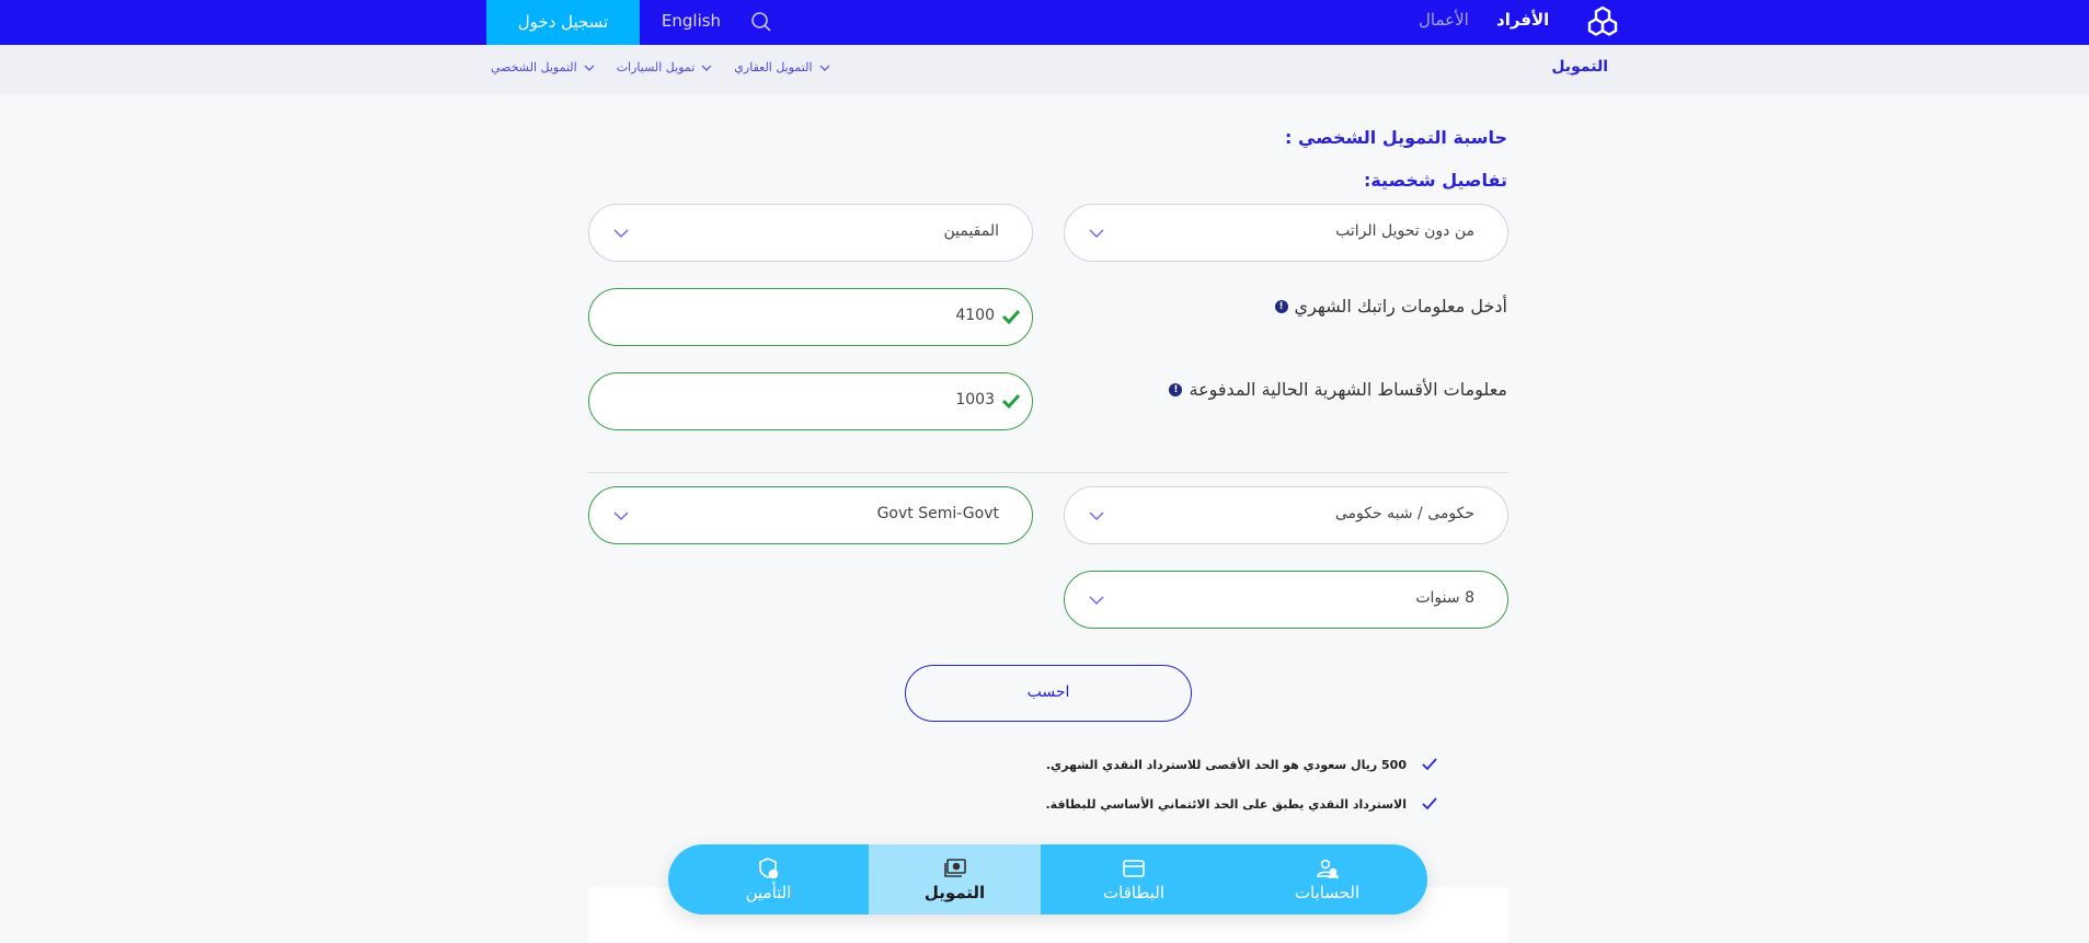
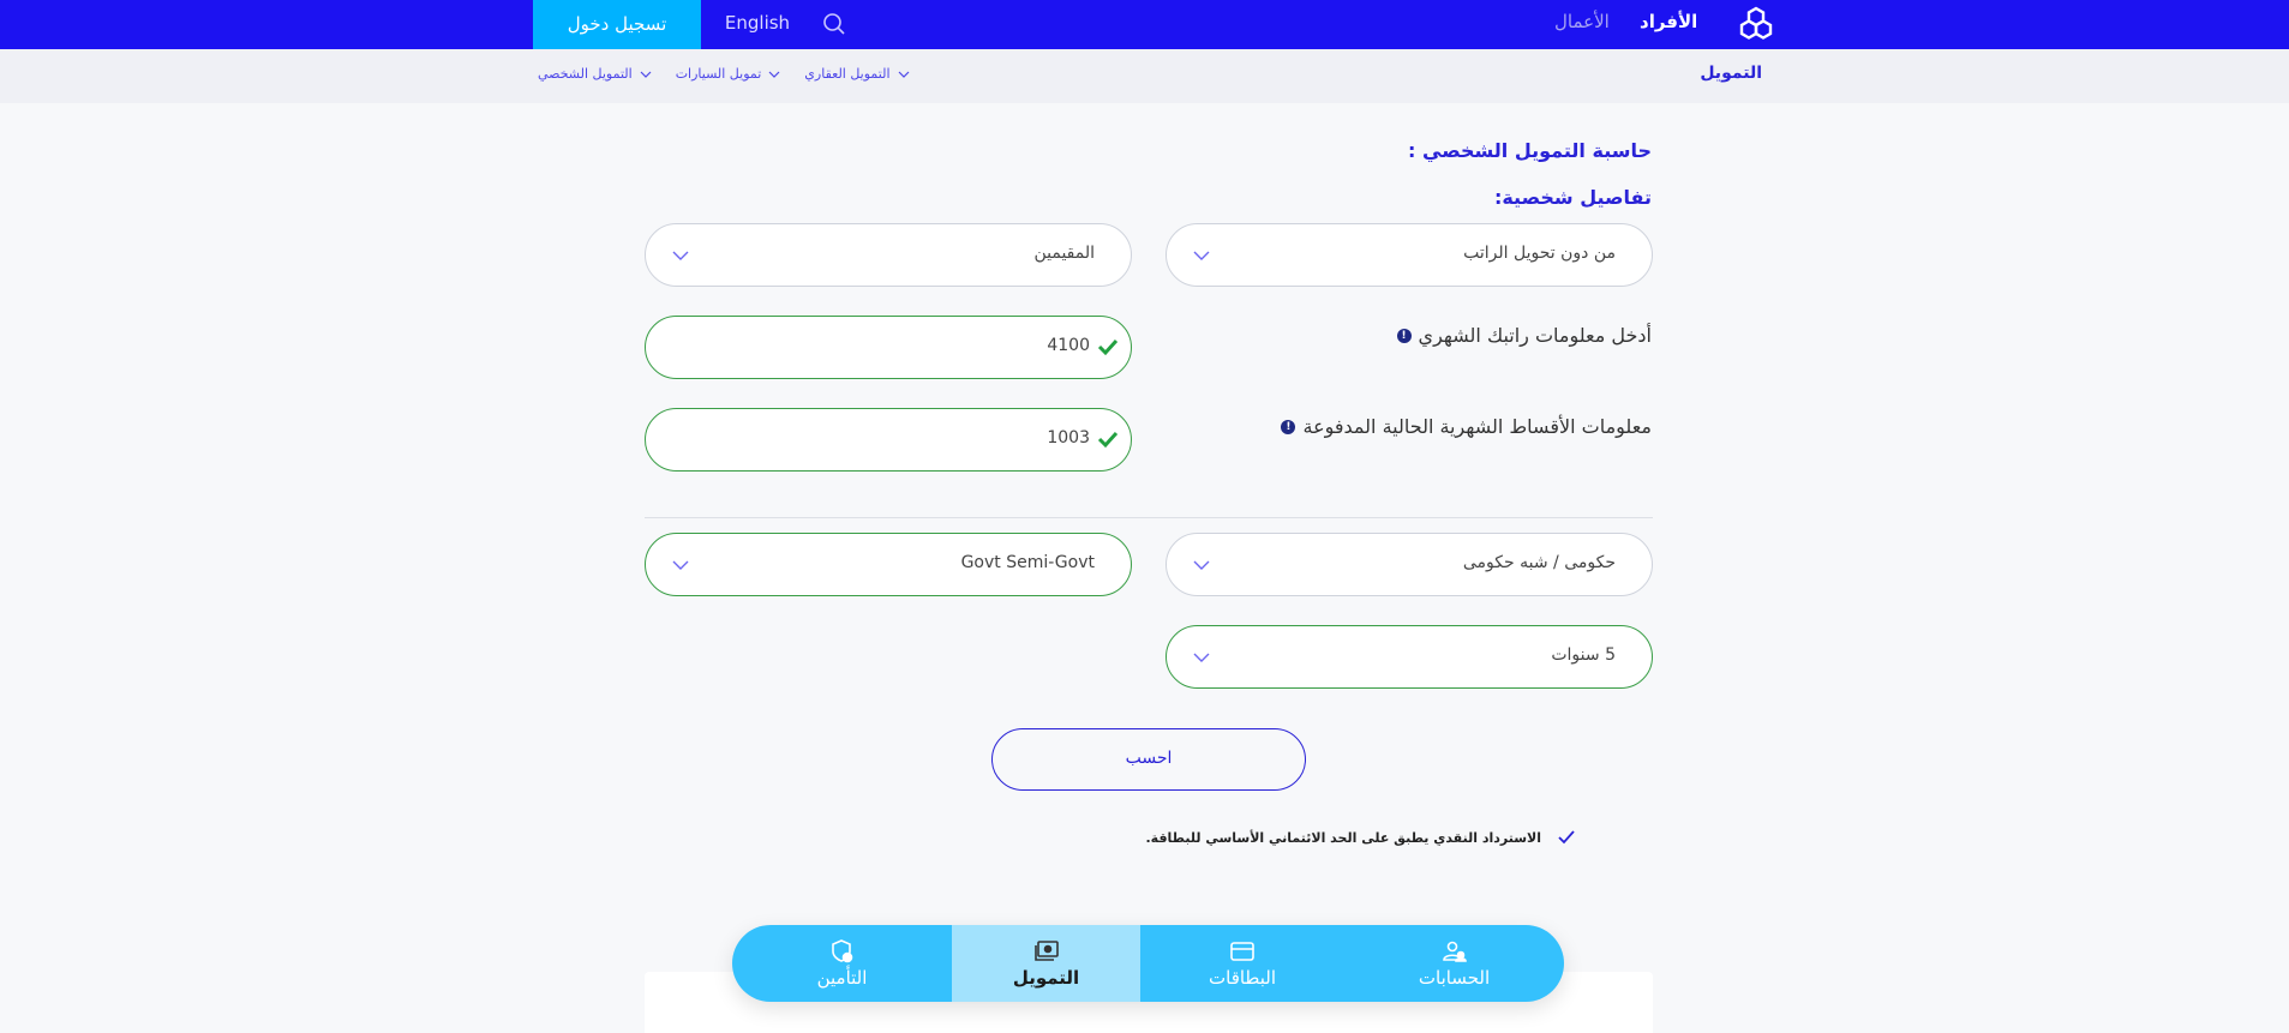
  الأفراد
  الأعمال
  English
  تسجيل دخول
  التمويل
  التمويل العقاري
  تمويل السيارات
  التمويل الشخصي
  حاسبة التمويل الشخصي :
  تفاصيل شخصية:
  من دون تحويل الراتب
  المقيمين
  أدخل معلومات راتبك الشهري
  !
  4100
  معلومات الأقساط الشهرية الحالية المدفوعة
  !
  1003
  حكومى / شبه حكومى
  Govt Semi-Govt
- 8 سنوات
+ 5 سنوات
  احسب
- 500 ريال سعودي هو الحد الأقصى للاسترداد النقدي الشهري.
  الاسترداد النقدي يطبق على الحد الائتماني الأساسي للبطاقة.
  الحسابات
  البطاقات
  التمويل
  التأمين
